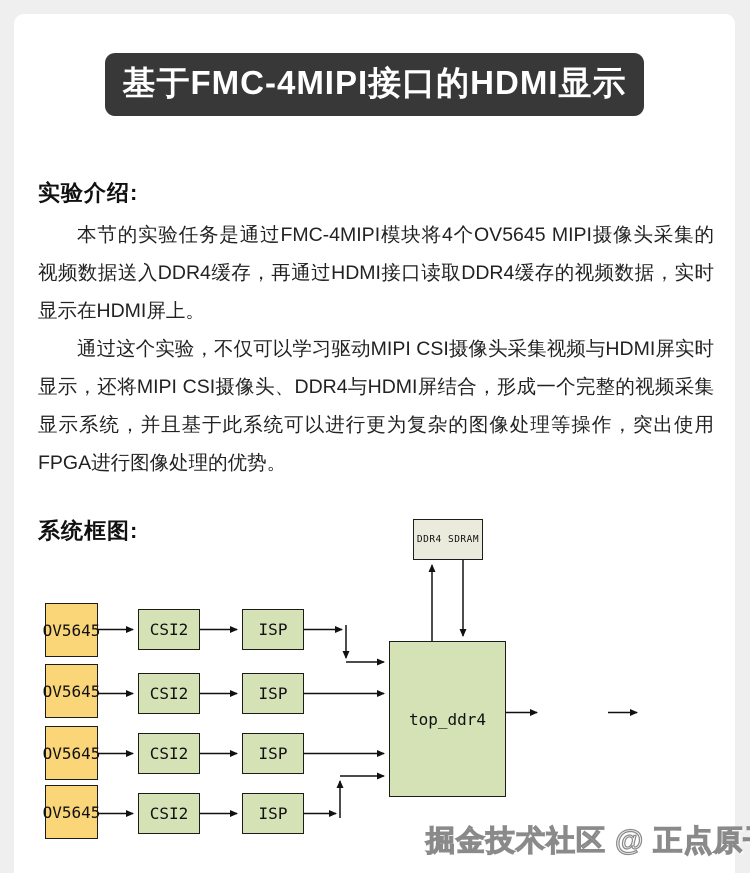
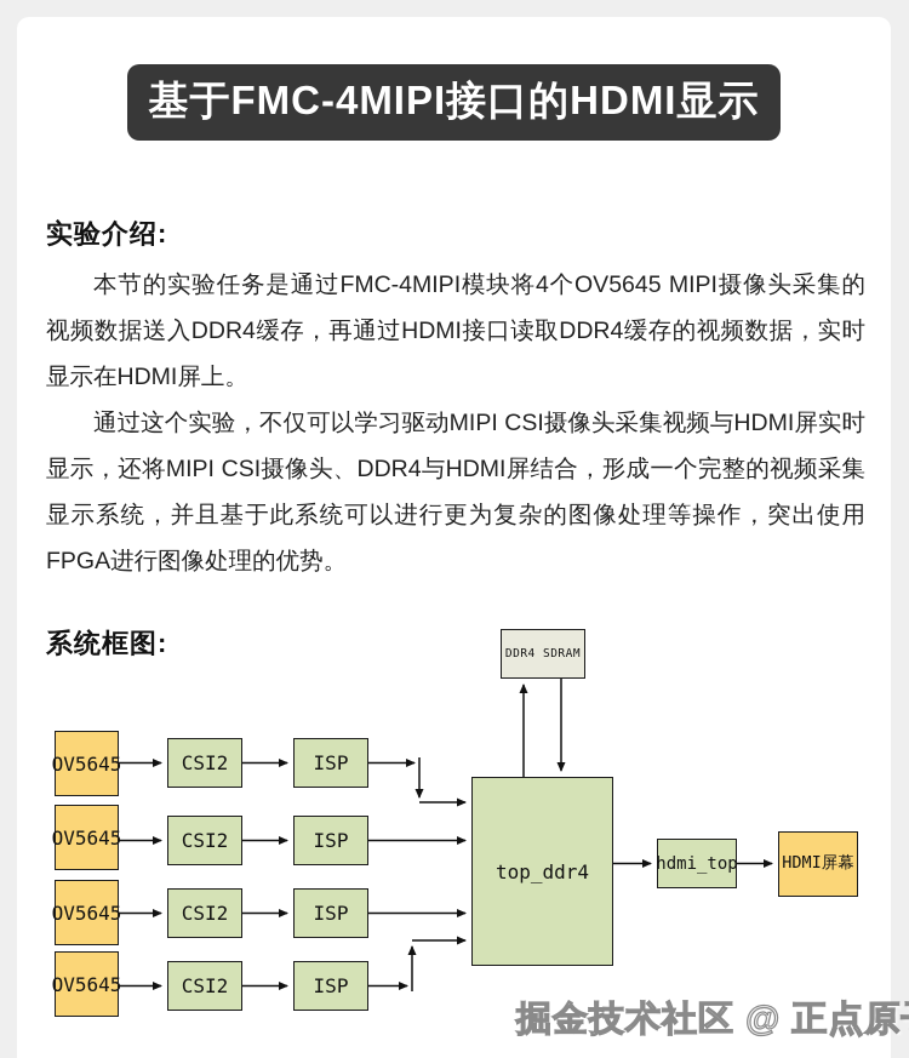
  基于FMC-4MIPI接口的HDMI显示
  实验介绍:
  本节的实验任务是通过FMC-4MIPI模块将4个OV5645 MIPI摄像头采集的视频数据送入DDR4缓存，再通过HDMI接口读取DDR4缓存的视频数据，实时显示在HDMI屏上。
  通过这个实验，不仅可以学习驱动MIPI CSI摄像头采集视频与HDMI屏实时显示，还将MIPI CSI摄像头、DDR4与HDMI屏结合，形成一个完整的视频采集显示系统，并且基于此系统可以进行更为复杂的图像处理等操作，突出使用FPGA进行图像处理的优势。
  系统框图:
  DDR4 SDRAM
  OV5645
  OV5645
  OV5645
  OV5645
  CSI2
  CSI2
  CSI2
  CSI2
  ISP
  ISP
  ISP
  ISP
  top_ddr4
+ hdmi_top
+ HDMI屏幕
  掘金技术社区 @ 正点原
